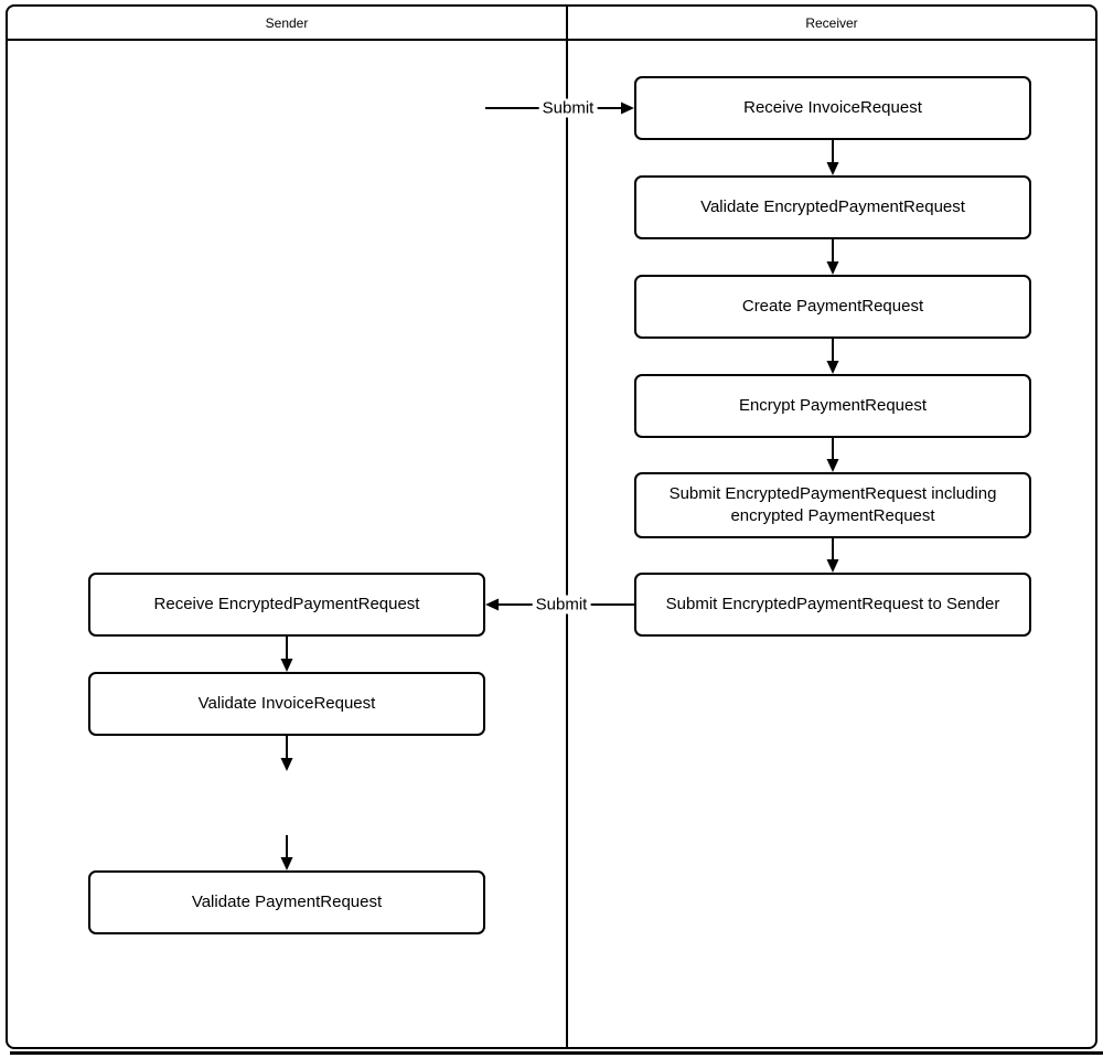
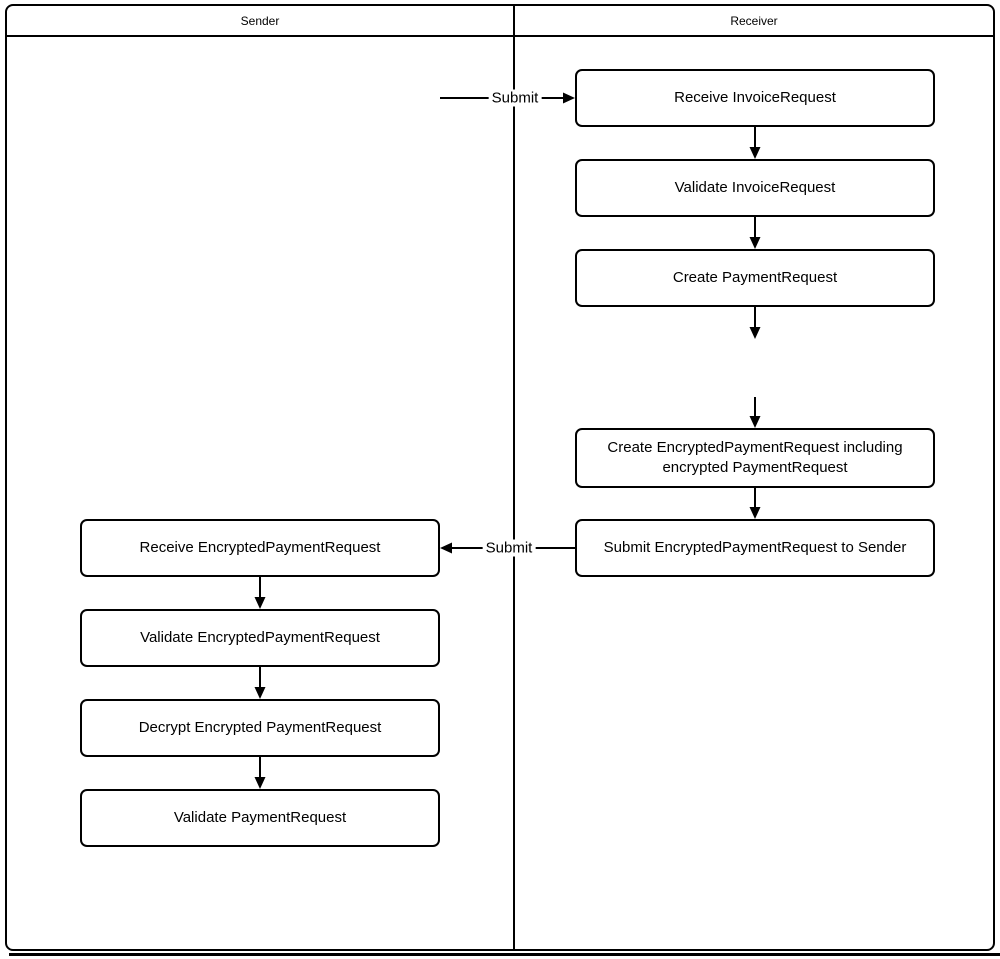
  Sender
  Receiver
  Receive EncryptedPaymentRequest
- Validate InvoiceRequest
+ Validate EncryptedPaymentRequest
+ Decrypt Encrypted PaymentRequest
  Validate PaymentRequest
  Receive InvoiceRequest
- Validate EncryptedPaymentRequest
+ Validate InvoiceRequest
  Create PaymentRequest
- Encrypt PaymentRequest
- Submit EncryptedPaymentRequest including encrypted PaymentRequest
+ Create EncryptedPaymentRequest including encrypted PaymentRequest
  Submit EncryptedPaymentRequest to Sender
  Submit
  Submit
